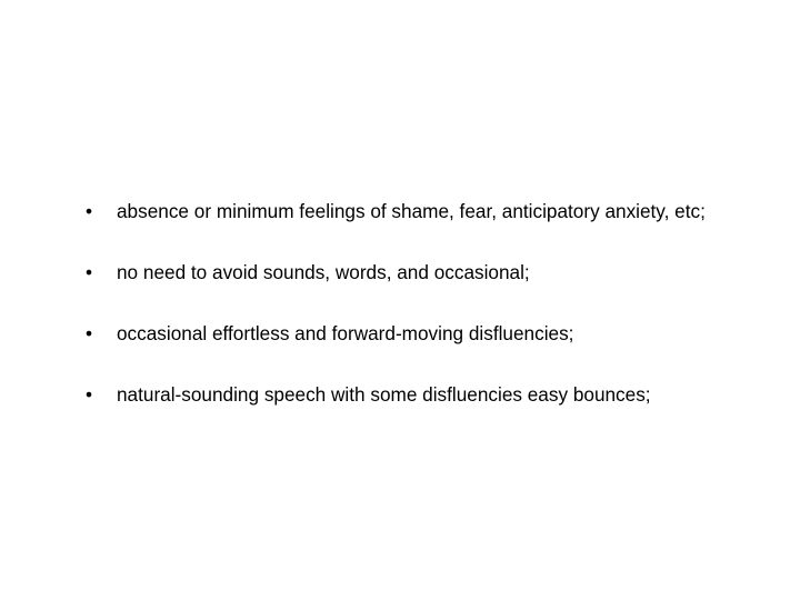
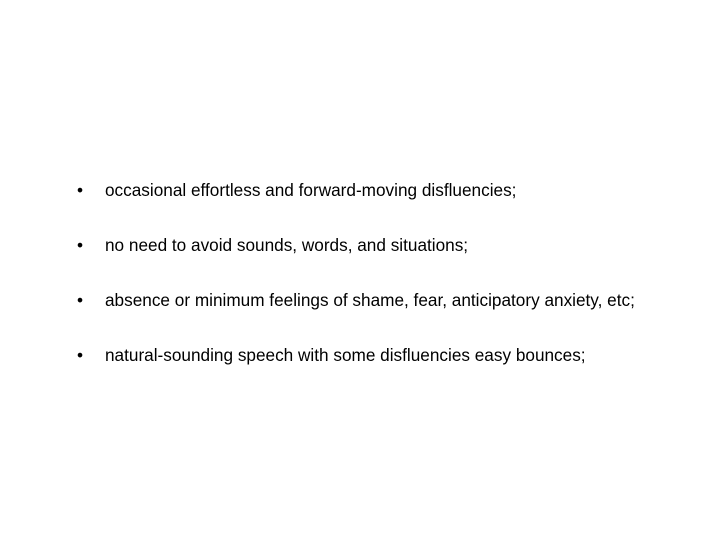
  •
- absence or minimum feelings of shame, fear, anticipatory anxiety, etc;
+ occasional effortless and forward-moving disfluencies;
  •
- no need to avoid sounds, words, and occasional;
+ no need to avoid sounds, words, and situations;
  •
- occasional effortless and forward-moving disfluencies;
+ absence or minimum feelings of shame, fear, anticipatory anxiety, etc;
  •
  natural-sounding speech with some disfluencies easy bounces;
